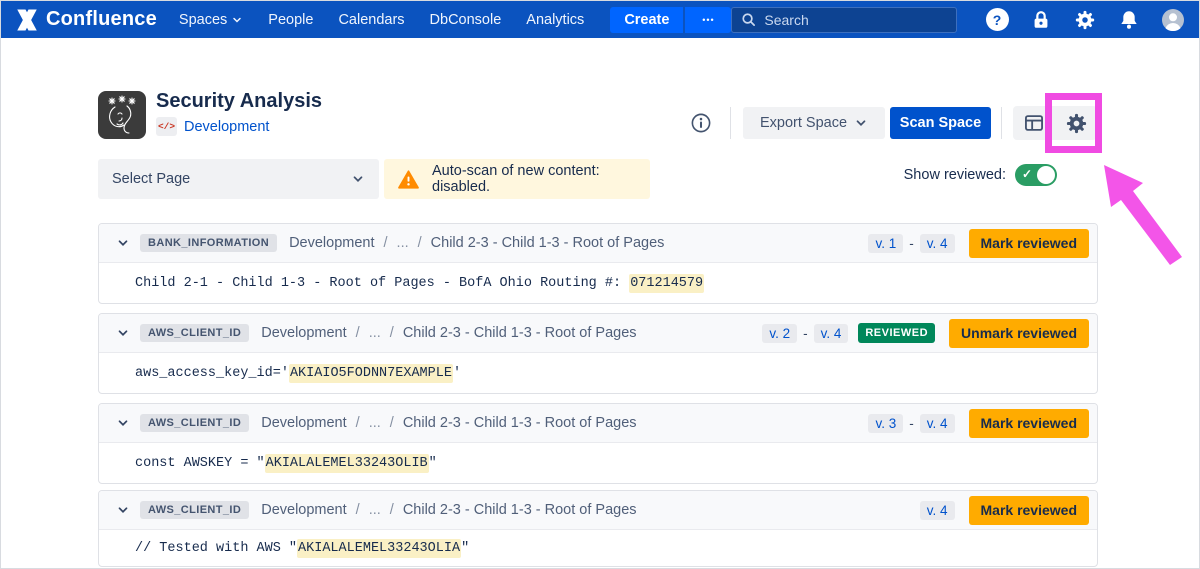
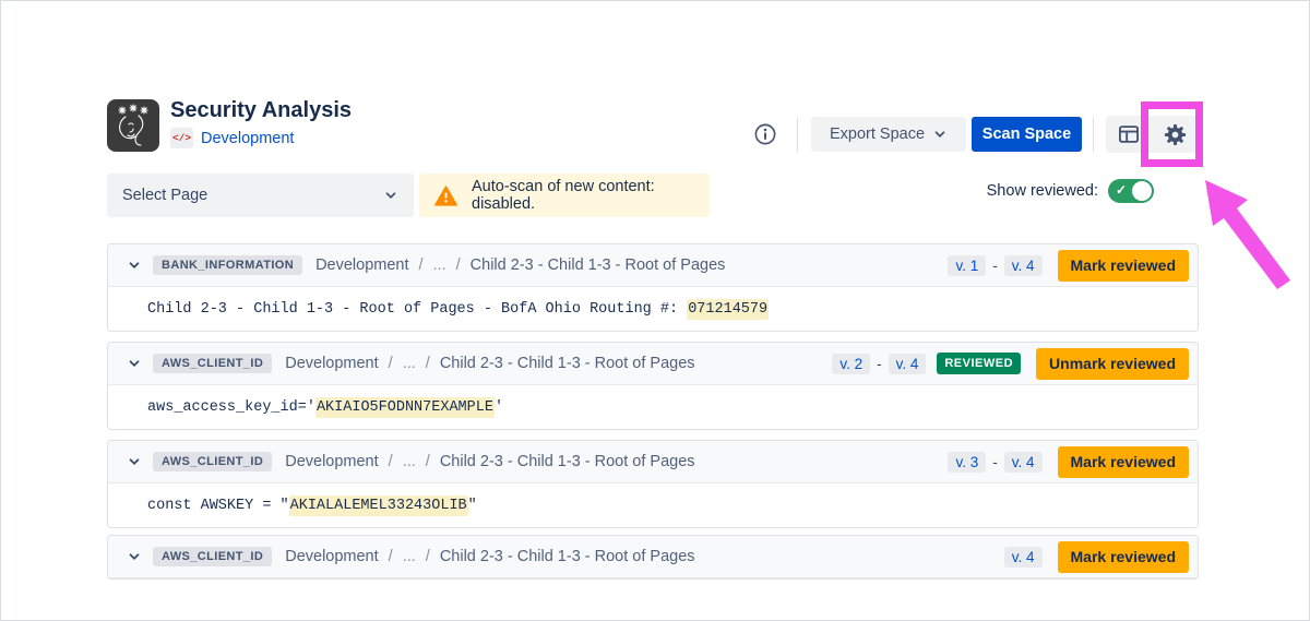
- Confluence
- Spaces
- People
- Calendars
- DbConsole
- Analytics
- Create
- •••
- Search
- ?
  Security Analysis
  </>
  Development
  Export Space
  Scan Space
  Select Page
  Auto-scan of new content: disabled.
  Show reviewed:
  ✓
  BANK_INFORMATION
  Development
  /
  ...
  /
  Child 2-3 - Child 1-3 - Root of Pages
  v. 1
  -
  v. 4
  Mark reviewed
- Child 2-1 - Child 1-3 - Root of Pages - BofA Ohio Routing #: 071214579
+ Child 2-3 - Child 1-3 - Root of Pages - BofA Ohio Routing #: 071214579
  AWS_CLIENT_ID
  Development
  /
  ...
  /
  Child 2-3 - Child 1-3 - Root of Pages
  v. 2
  -
  v. 4
  REVIEWED
  Unmark reviewed
  aws_access_key_id='AKIAIO5FODNN7EXAMPLE'
  AWS_CLIENT_ID
  Development
  /
  ...
  /
  Child 2-3 - Child 1-3 - Root of Pages
  v. 3
  -
  v. 4
  Mark reviewed
  const AWSKEY = "AKIALALEMEL33243OLIB"
  AWS_CLIENT_ID
  Development
  /
  ...
  /
  Child 2-3 - Child 1-3 - Root of Pages
  v. 4
  Mark reviewed
- // Tested with AWS "AKIALALEMEL33243OLIA"
